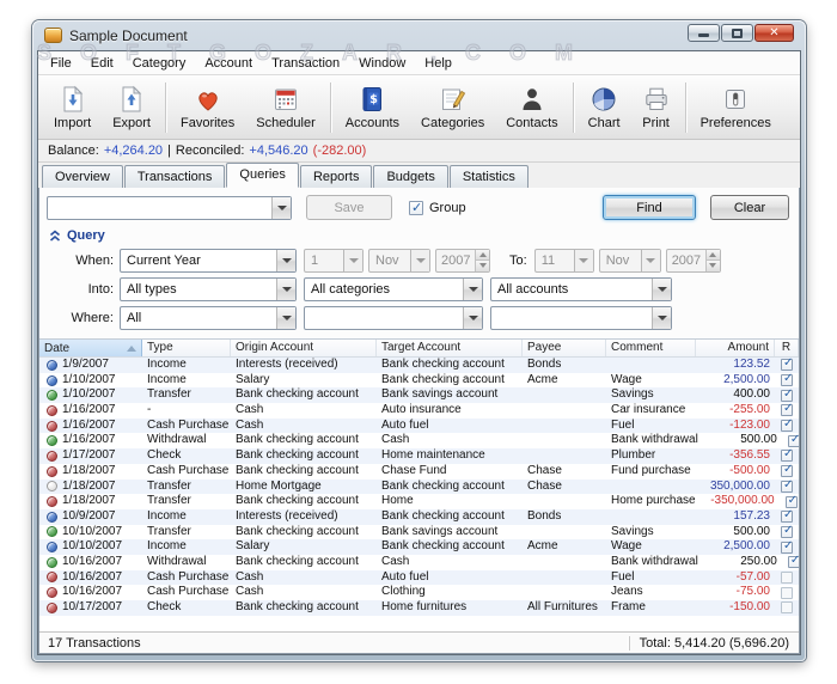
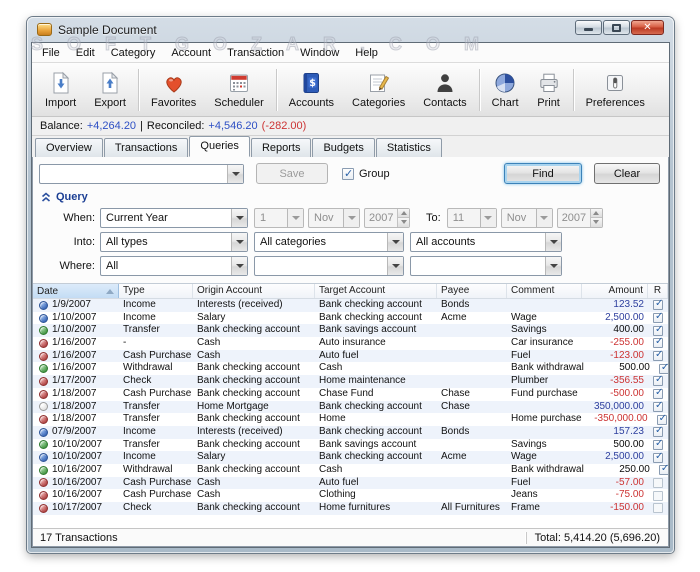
  SOFTGOZAR.COM
  Sample Document
  ✕
  File
  Edit
  Category
  Account
  Transaction
  Window
  Help
  Import
  Export
  Favorites
  Scheduler
  $
  Accounts
  Categories
  Contacts
  Chart
  Print
  Preferences
  Balance:
  +4,264.20
  |
  Reconciled:
  +4,546.20
  (-282.00)
  Overview
  Transactions
  Queries
  Reports
  Budgets
  Statistics
  Save
  Group
  Find
  Clear
  Query
  When:
  Current Year
  1
  Nov
  2007
  To:
  11
  Nov
  2007
  Into:
  All types
  All categories
  All accounts
  Where:
  All
  Date
  Type
  Origin Account
  Target Account
  Payee
  Comment
  Amount
  R
  1/9/2007
  Income
  Interests (received)
  Bank checking account
  Bonds
  123.52
  1/10/2007
  Income
  Salary
  Bank checking account
  Acme
  Wage
  2,500.00
  1/10/2007
  Transfer
  Bank checking account
  Bank savings account
  Savings
  400.00
  1/16/2007
  -
  Cash
  Auto insurance
  Car insurance
  -255.00
  1/16/2007
  Cash Purchase
  Cash
  Auto fuel
  Fuel
  -123.00
  1/16/2007
  Withdrawal
  Bank checking account
  Cash
  Bank withdrawal
  500.00
  1/17/2007
  Check
  Bank checking account
  Home maintenance
  Plumber
  -356.55
  1/18/2007
  Cash Purchase
  Bank checking account
  Chase Fund
  Chase
  Fund purchase
  -500.00
  1/18/2007
  Transfer
  Home Mortgage
  Bank checking account
  Chase
  350,000.00
  1/18/2007
  Transfer
  Bank checking account
  Home
  Home purchase
  -350,000.00
- 10/9/2007
+ 07/9/2007
  Income
  Interests (received)
  Bank checking account
  Bonds
  157.23
  10/10/2007
  Transfer
  Bank checking account
  Bank savings account
  Savings
  500.00
  10/10/2007
  Income
  Salary
  Bank checking account
  Acme
  Wage
  2,500.00
  10/16/2007
  Withdrawal
  Bank checking account
  Cash
  Bank withdrawal
  250.00
  10/16/2007
  Cash Purchase
  Cash
  Auto fuel
  Fuel
  -57.00
  10/16/2007
  Cash Purchase
  Cash
  Clothing
  Jeans
  -75.00
  10/17/2007
  Check
  Bank checking account
  Home furnitures
  All Furnitures
  Frame
  -150.00
  17 Transactions
  Total: 5,414.20 (5,696.20)
